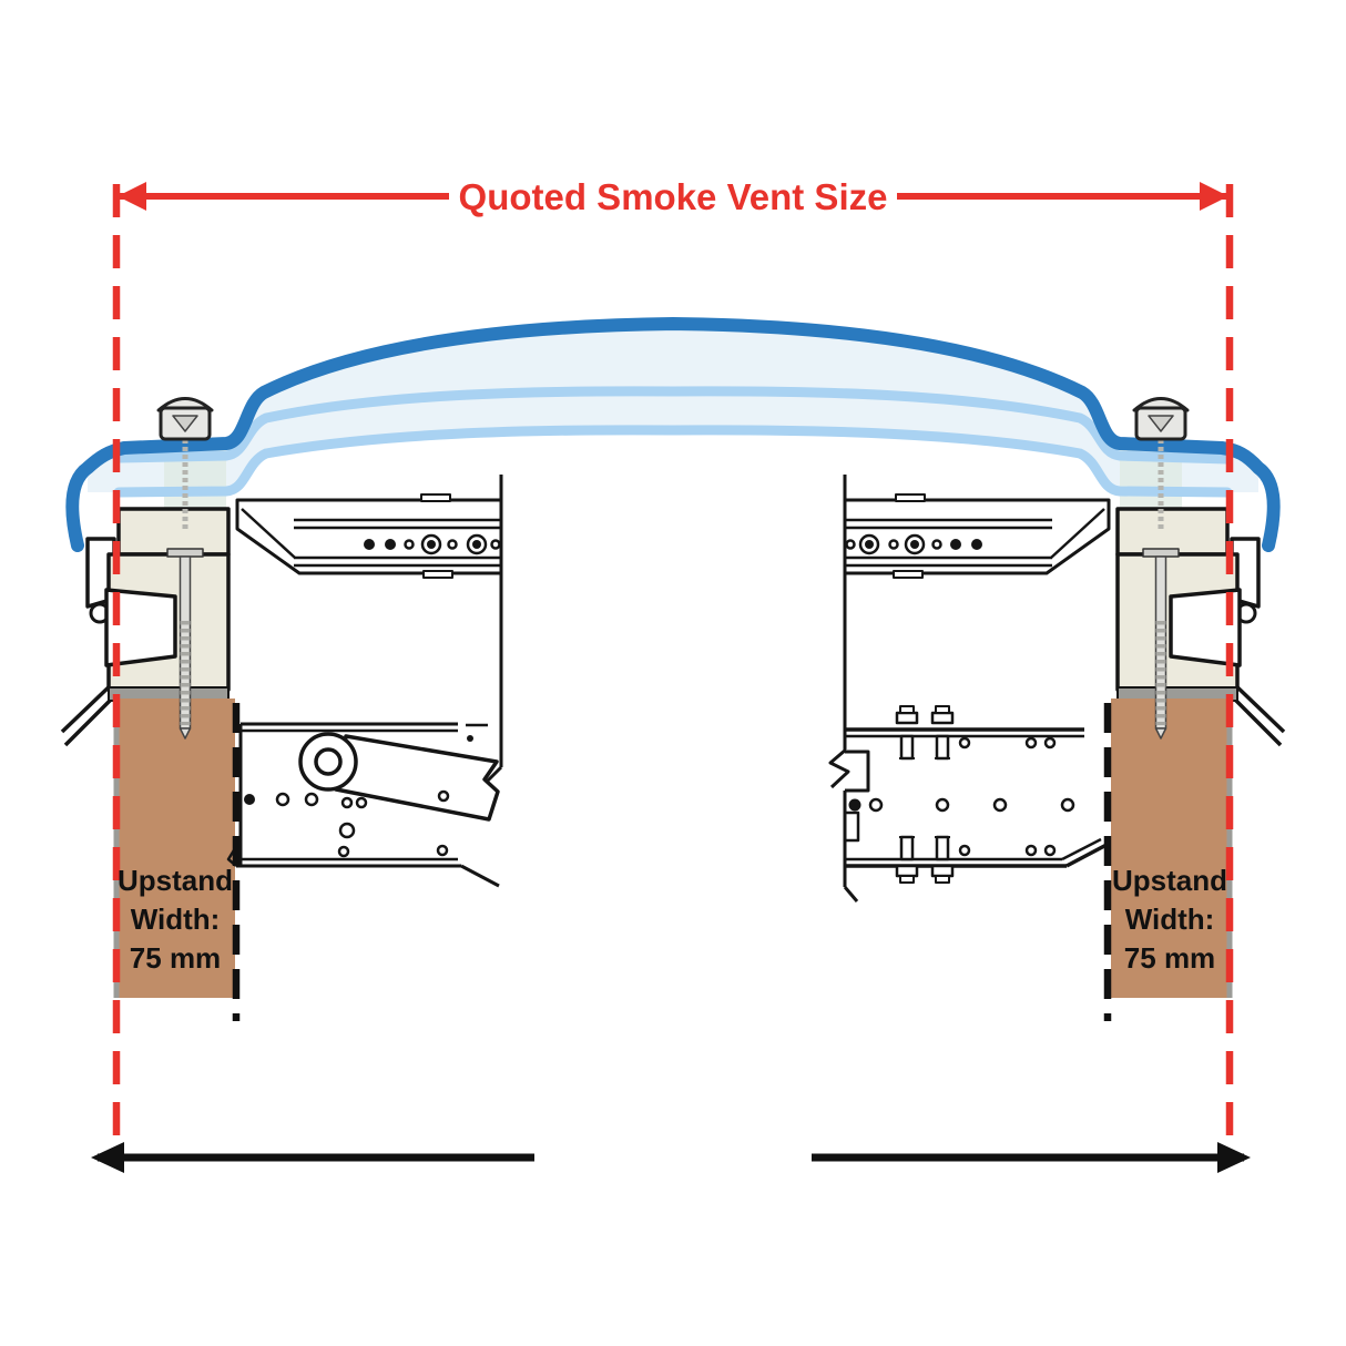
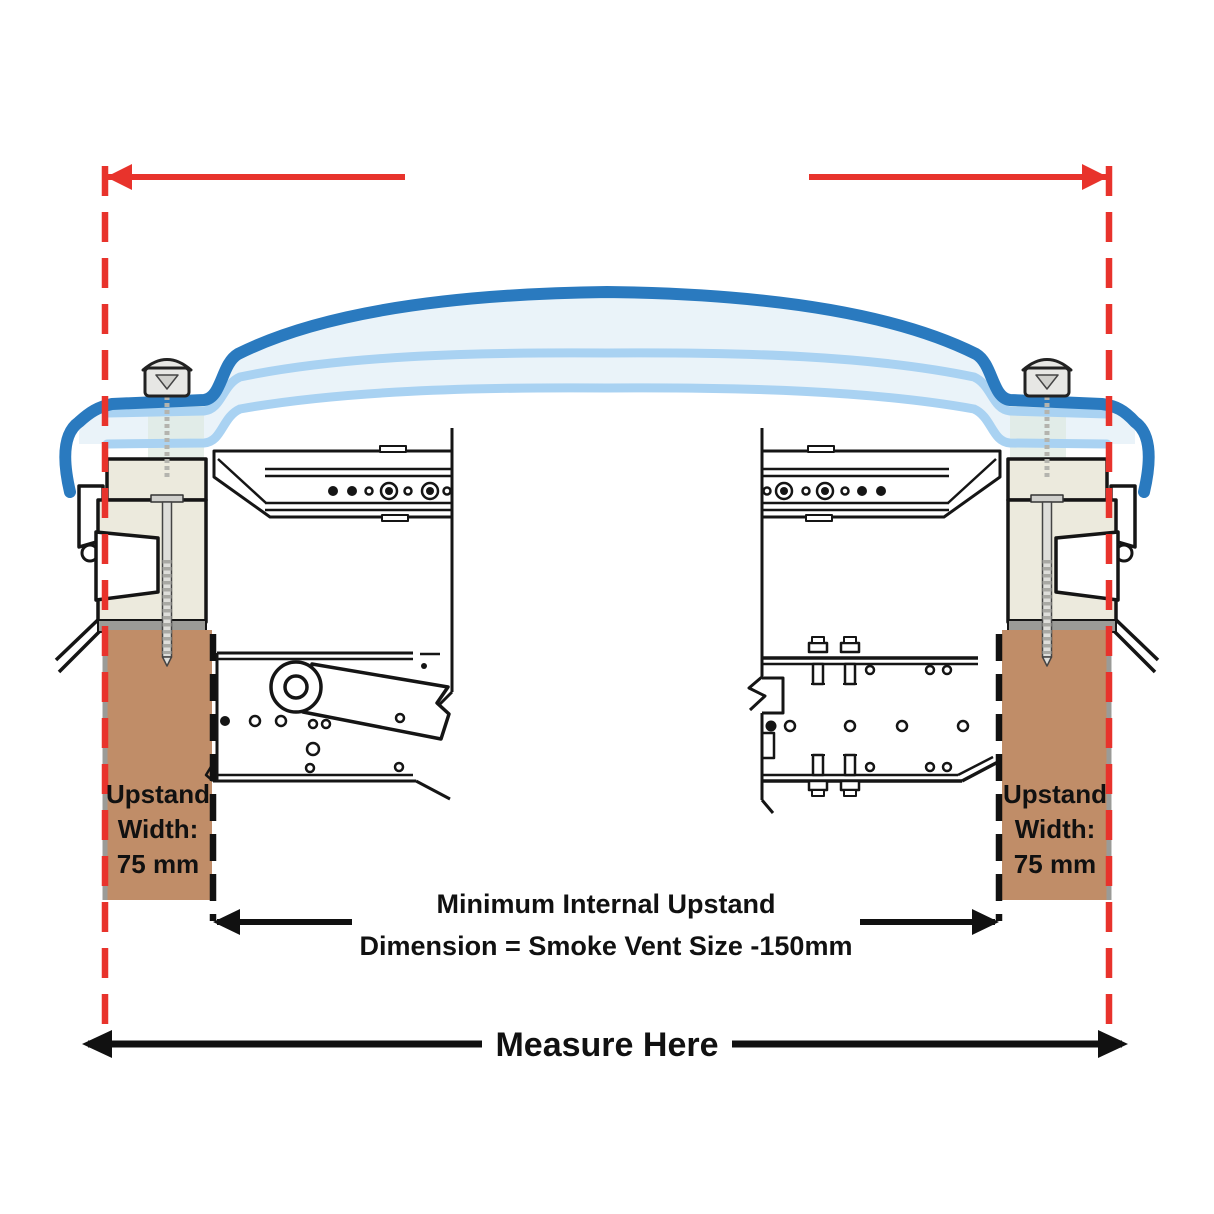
- Quoted Smoke Vent Size
  Upstand
  Width:
  75 mm
  Upstand
  Width:
  75 mm
+ Minimum Internal Upstand
+ Dimension = Smoke Vent Size -150mm
+ Measure Here
